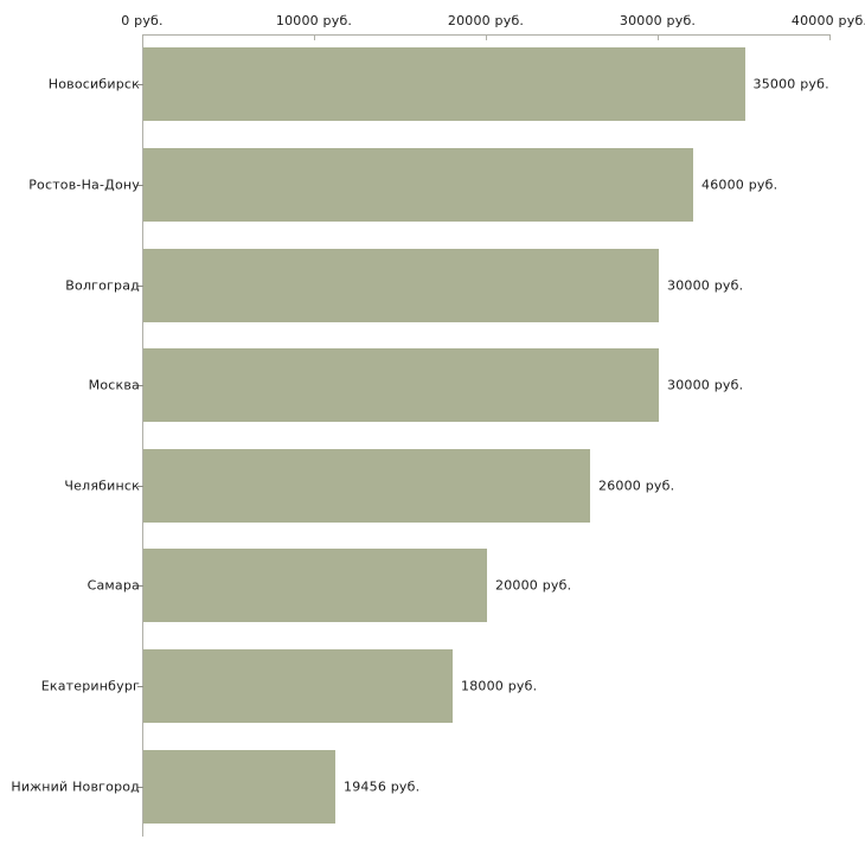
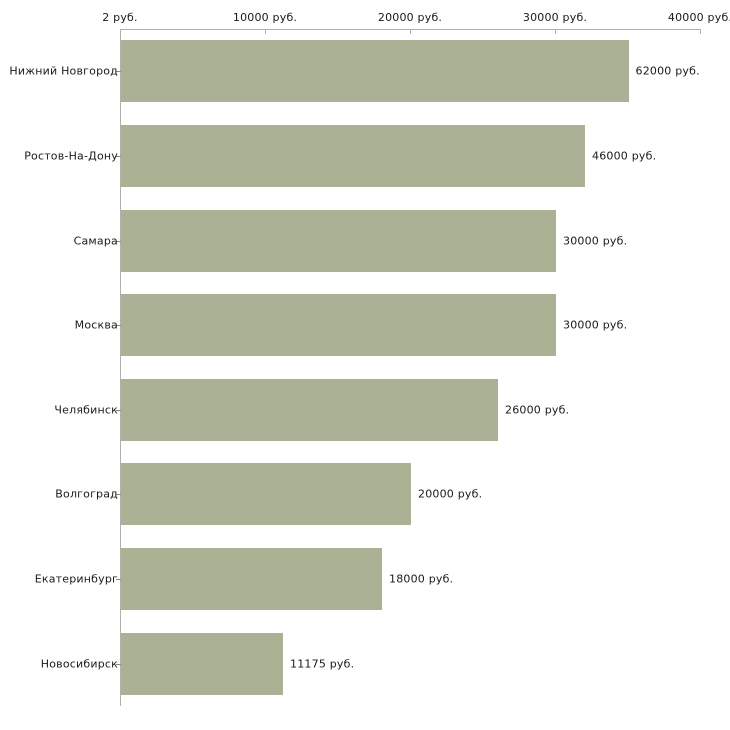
- 0 руб.
+ 2 руб.
  10000 руб.
  20000 руб.
  30000 руб.
  40000 руб
- Новосибирск
+ Нижний Новгород
  Ростов-На-Дону
- Волгоград
+ Самара
  Москва
  Челябинск
- Самара
+ Волгоград
  Екатеринбург
- Нижний Новгород
+ Новосибирск
- 35000 руб.
+ 62000 руб.
  46000 руб.
  30000 руб.
  30000 руб.
  26000 руб.
  20000 руб.
  18000 руб.
- 19456 руб.
+ 11175 руб.
